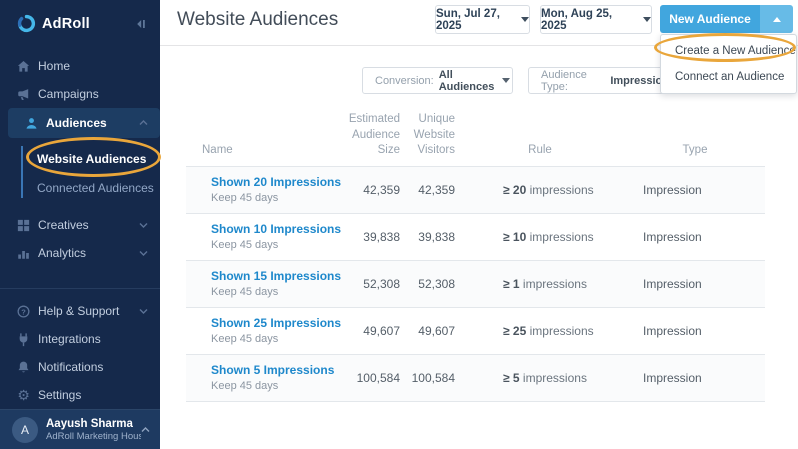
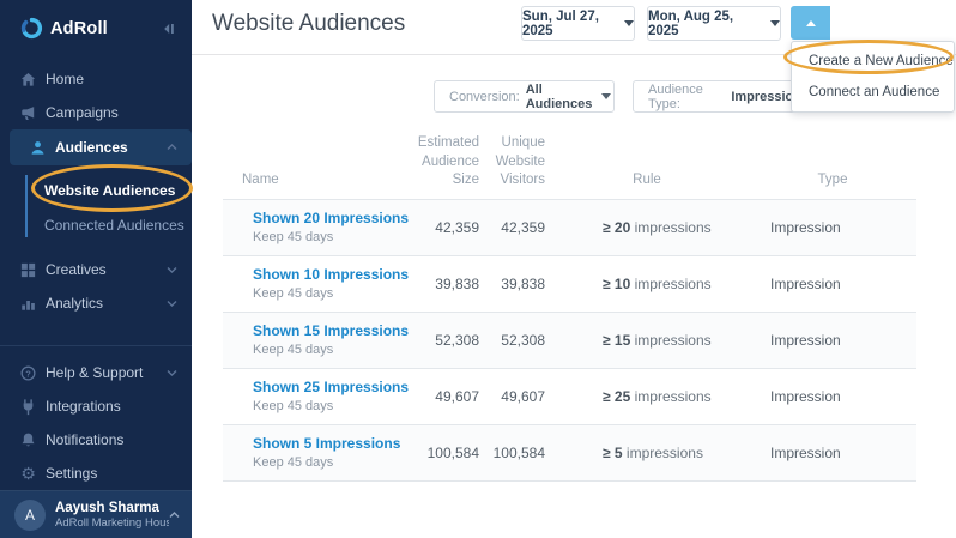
  AdRoll
  Home
  Campaigns
  Audiences
  Website Audiences
  Connected Audiences
  Creatives
  Analytics
  ?
  Help & Support
  Integrations
  Notifications
  ⚙
  Settings
  A
  Aayush Sharma
  AdRoll Marketing Hous
  Website Audiences
  Sun, Jul 27, 2025
  Mon, Aug 25, 2025
- New Audience
  Conversion:
  All Audiences
  Audience Type:
  Impressio
  Create a New Audience
  Connect an Audience
  Name
  Estimated Audience Size
  Unique Website Visitors
  Rule
  Type
  Shown 20 Impressio
  Keep 45 days
  42,359
  42,359
  ≥ 20 impressions
  Impression
  Shown 10 Impressio
  Keep 45 days
  39,838
  39,838
  ≥ 10 impressions
  Impression
  Shown 15 Impressio
  Keep 45 days
  52,308
  52,308
- ≥ 1 impressions
+ ≥ 15 impressions
  Impression
  Shown 25 Impressio
  Keep 45 days
  49,607
  49,607
  ≥ 25 impressions
  Impression
  Shown 5 Impression
  Keep 45 days
  100,584
  100,584
  ≥ 5 impressions
  Impression
